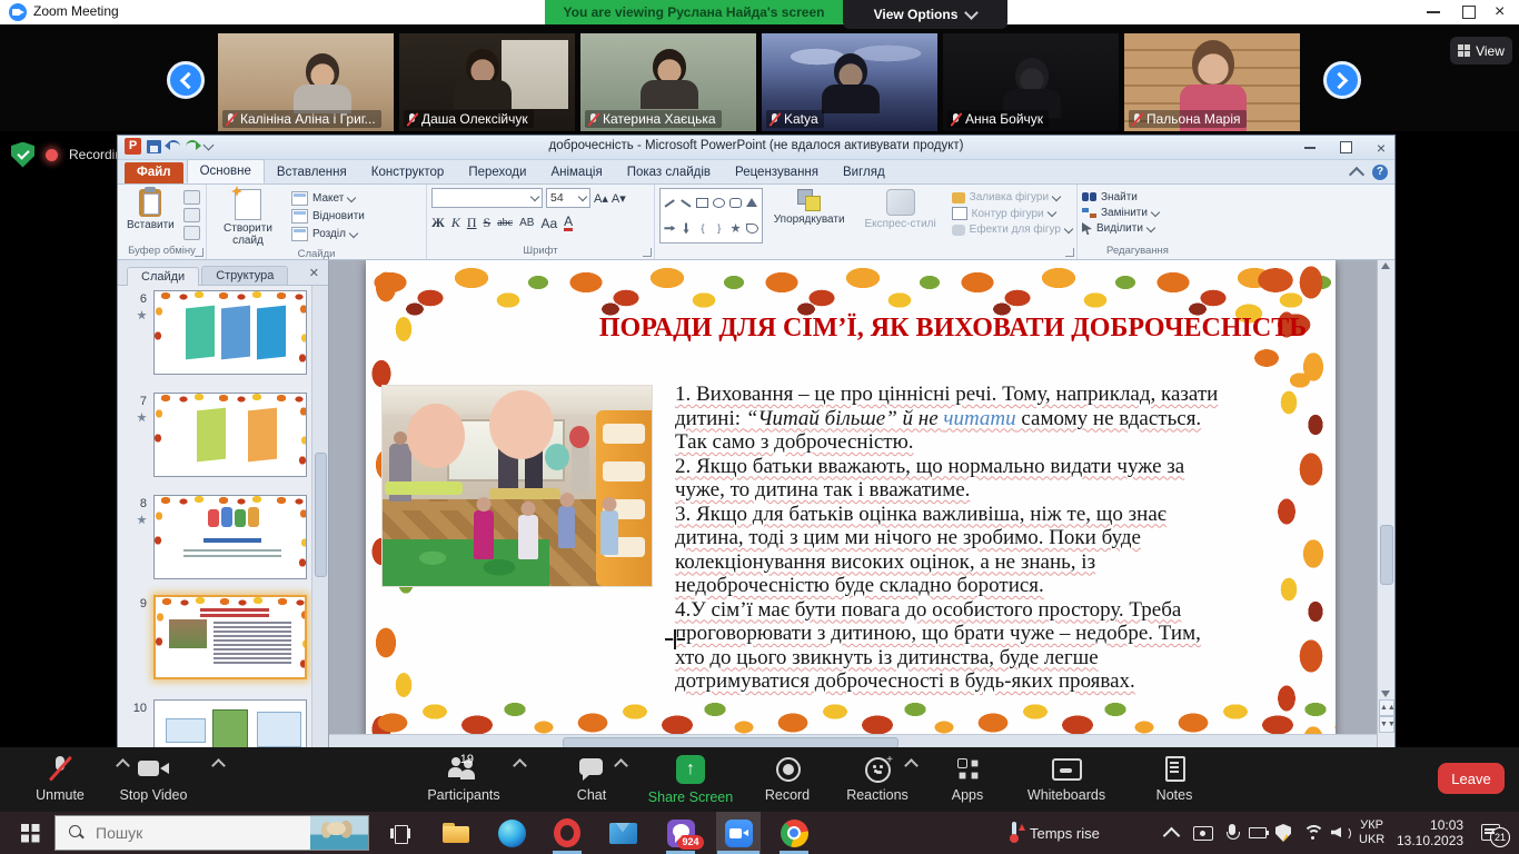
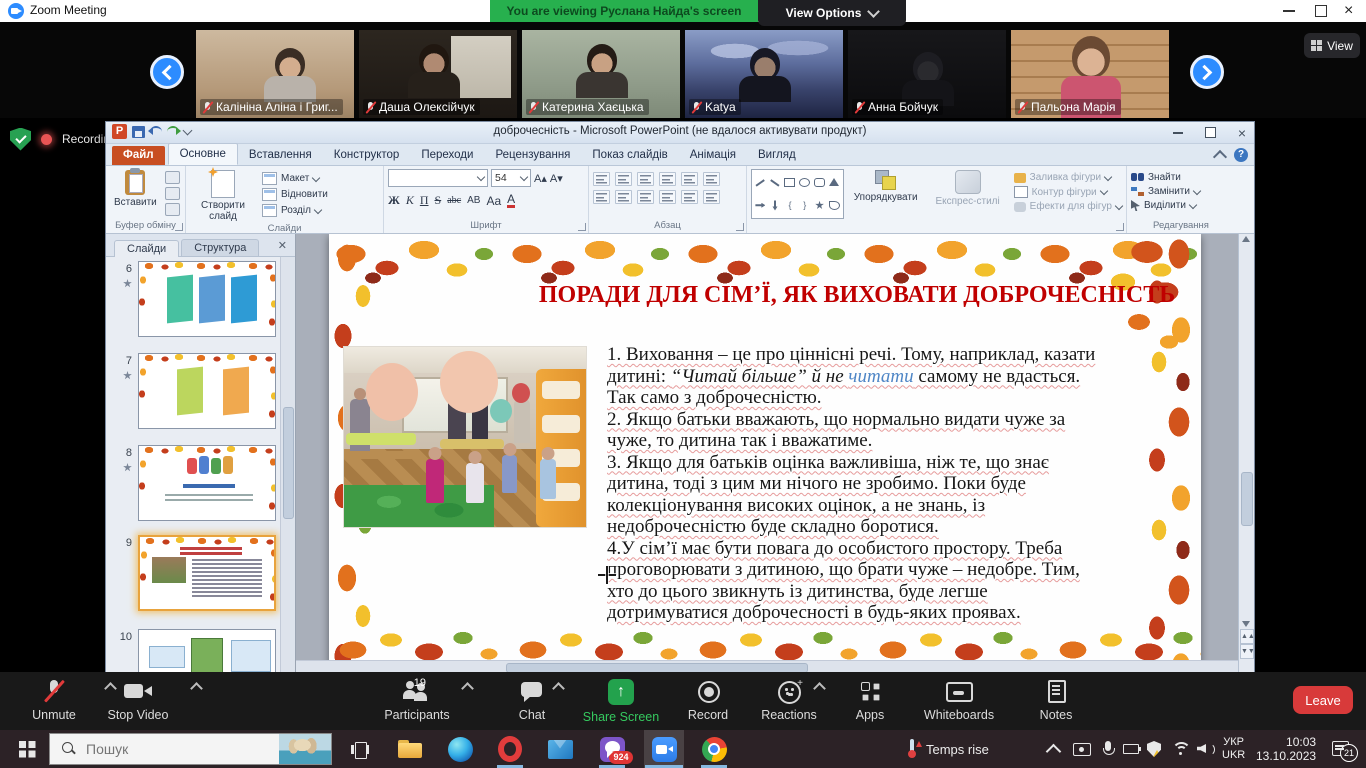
  Zoom Meeting
  You are viewing Руслана Найда's screen
  View Options
  ×
  Калініна Аліна і Григ...
  Даша Олексійчук
  Катерина Хаєцька
  Katya
  Анна Бойчук
  Пальона Марія
  View
  Recordi
  P
  доброчесність - Microsoft PowerPoint (не вдалося активувати продукт)
  ×
  Файл
  Основне
  Вставлення
  Конструктор
  Переходи
- Анімація
+ Рецензування
  Показ слайдів
- Рецензування
+ Анімація
  Вигляд
  ?
  Вставити
  Буфер обміну
  Створити слайд
  Макет
  Відновити
  Розділ
  Слайди
  54
  А▴
  А▾
  Ж
  К
  П
  S
  abc
  АВ
  Aa
  А
  Шрифт
+ Абзац
  {
  }
  Упорядкувати
  Експрес-стилі
  Заливка фігури
  Контур фігури
  Ефекти для фігур
  Знайти
  Замінити
  Виділити
  Редагування
  Слайди
  Структура
  ✕
  6
  7
  8
  9
  10
  ПОРАДИ ДЛЯ СІМ’Ї, ЯК ВИХОВАТИ ДОБРОЧЕСНІСТЬ
  1. Виховання – це про ціннісні речі. Тому, наприклад, казати дитині: “Читай більше” й не читати самому не вдасться. Так само з доброчесністю.
  2. Якщо батьки вважають, що нормально видати чуже за чуже, то дитина так і вважатиме.
  3. Якщо для батьків оцінка важливіша, ніж те, що знає дитина, тоді з цим ми нічого не зробимо. Поки буде колекціонування високих оцінок, а не знань, із недоброчесністю буде складно боротися.
  4.У сім’ї має бути повага до особистого простору. Треба роговорювати з дитиною, що брати чуже – недобре. Тим, хто до цього звикнуть із дитинства, буде легше дотримуватися доброчесності в будь-яких проявах.
  Unmute
  Stop Video
  19
  Participants
  Chat
  ↑
  Share Screen
  Record
  +
  Reactions
  Apps
  Whiteboards
  Notes
  Leave
  Пошук
  924
  Temps rise
  УКР
  UKR
  10:03
  13.10.2023
  21
